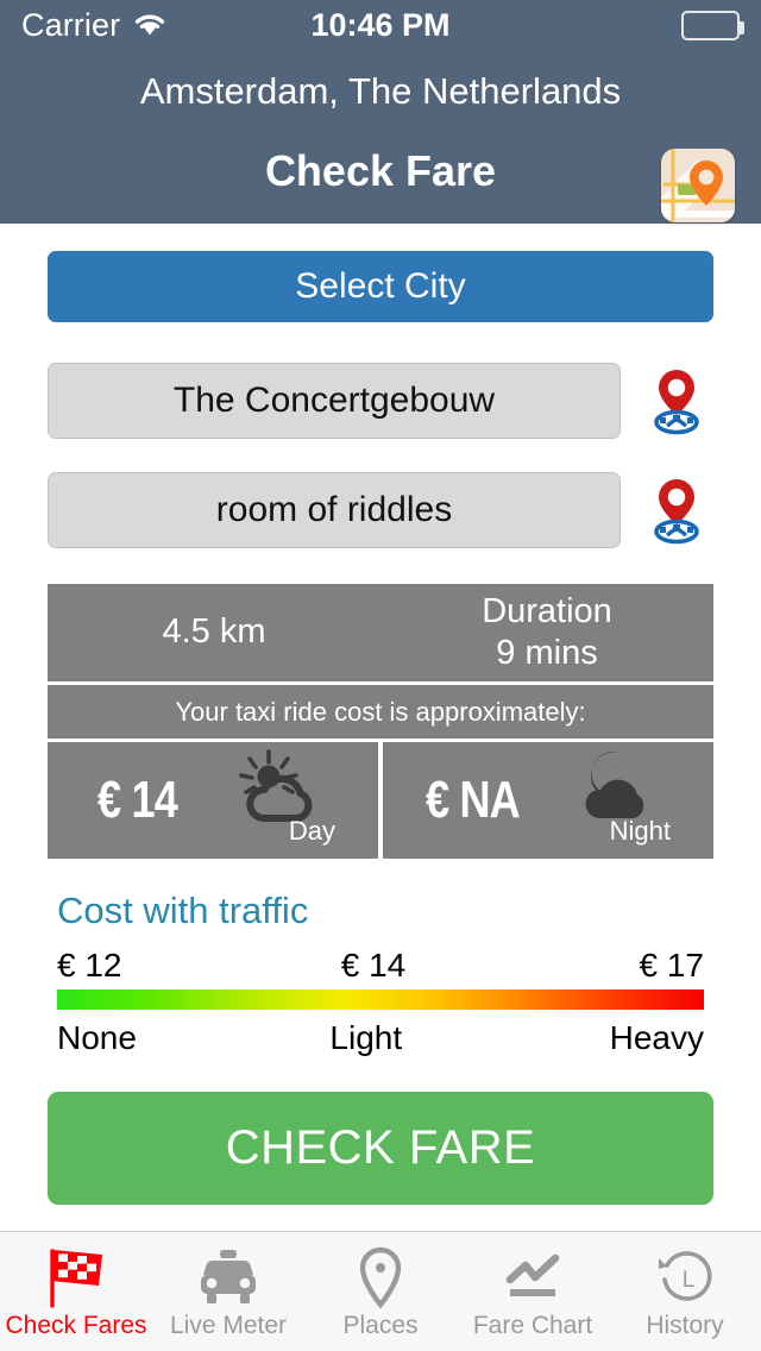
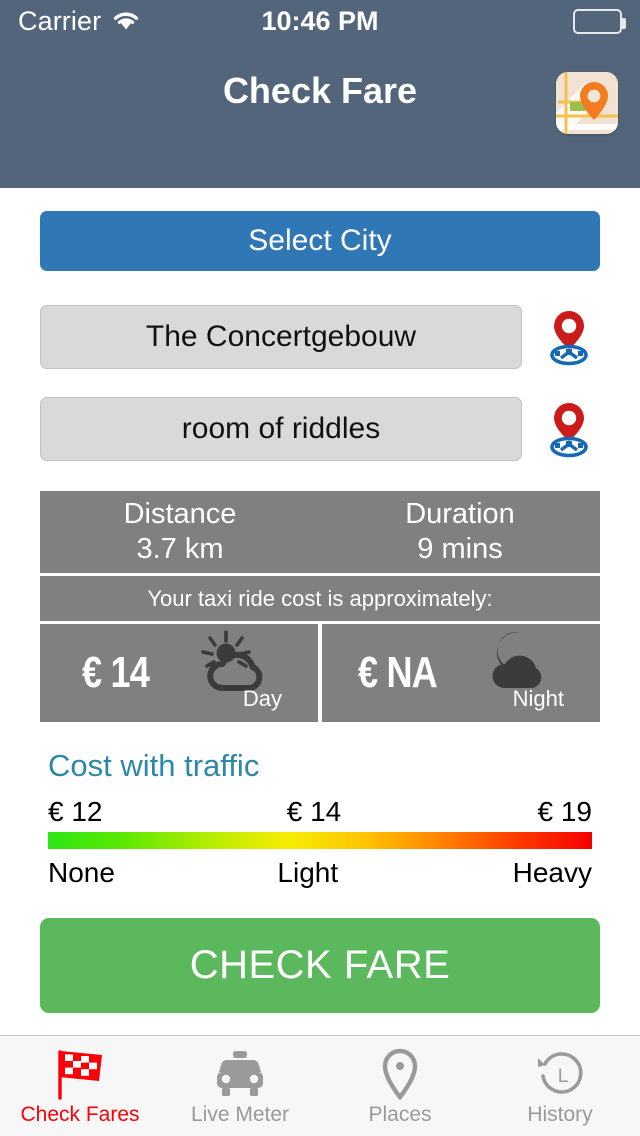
  Carrier
  10:46 PM
- Amsterdam, The Netherlands
  Check Fare
  Select City
  The Concertgebouw
  room of riddles
+ Distance
- 4.5 km
+ 3.7 km
  Duration
  9 mins
  Your taxi ride cost is approximately:
  € 14
  Day
  € NA
  Night
  Cost with traffic
  € 12
  € 14
- € 17
+ € 19
  None
  Light
  Heavy
  CHECK FARE
  Check Fares
  Live Meter
  Places
- Fare Chart
  L
  History
